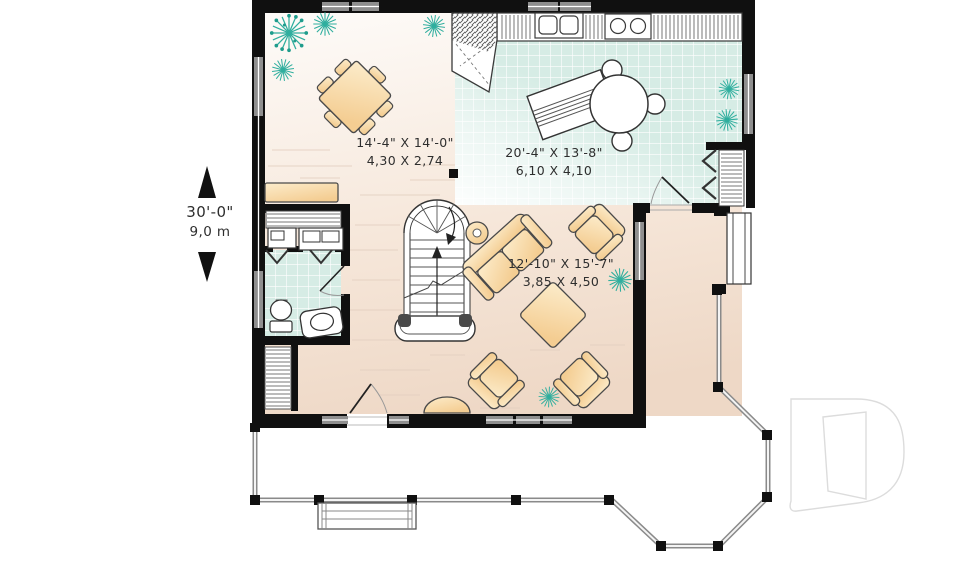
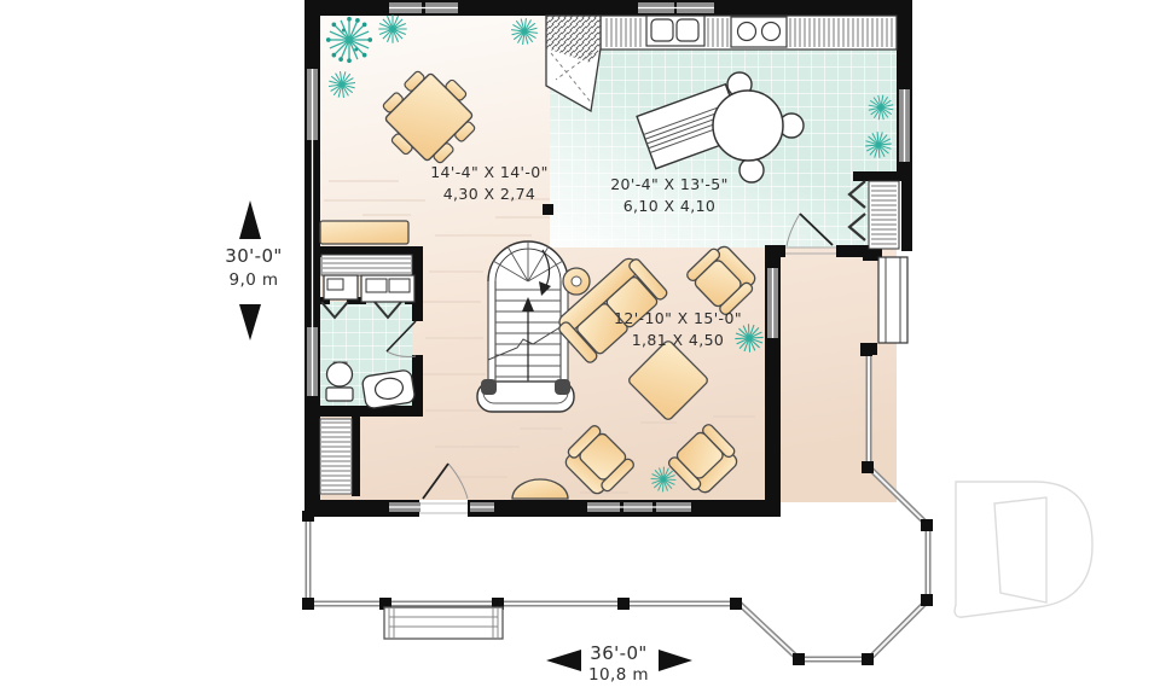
  30'-0"
  9,0 m
+ 36'-0"
+ 10,8 m
  14'-4" X 14'-0"
  4,30 X 2,74
- 20'-4" X 13'-8"
+ 20'-4" X 13'-5"
  6,10 X 4,10
- 12'-10" X 15'-7"
+ 12'-10" X 15'-0"
- 3,85 X 4,50
+ 1,81 X 4,50
